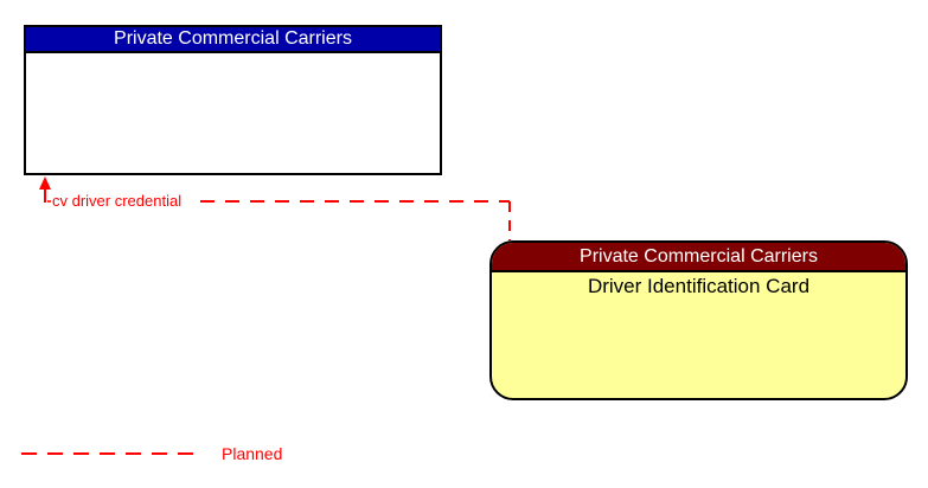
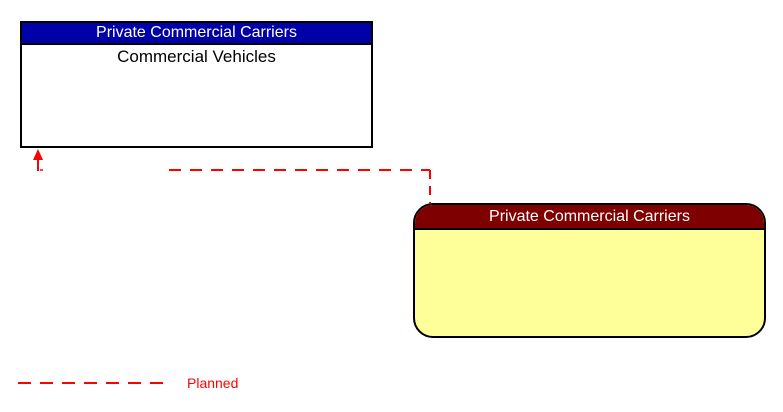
  Private Commercial Carriers
+ Commercial Vehicles
  Private Commercial Carriers
- Driver Identification Card
- cv driver credential
  Planned
